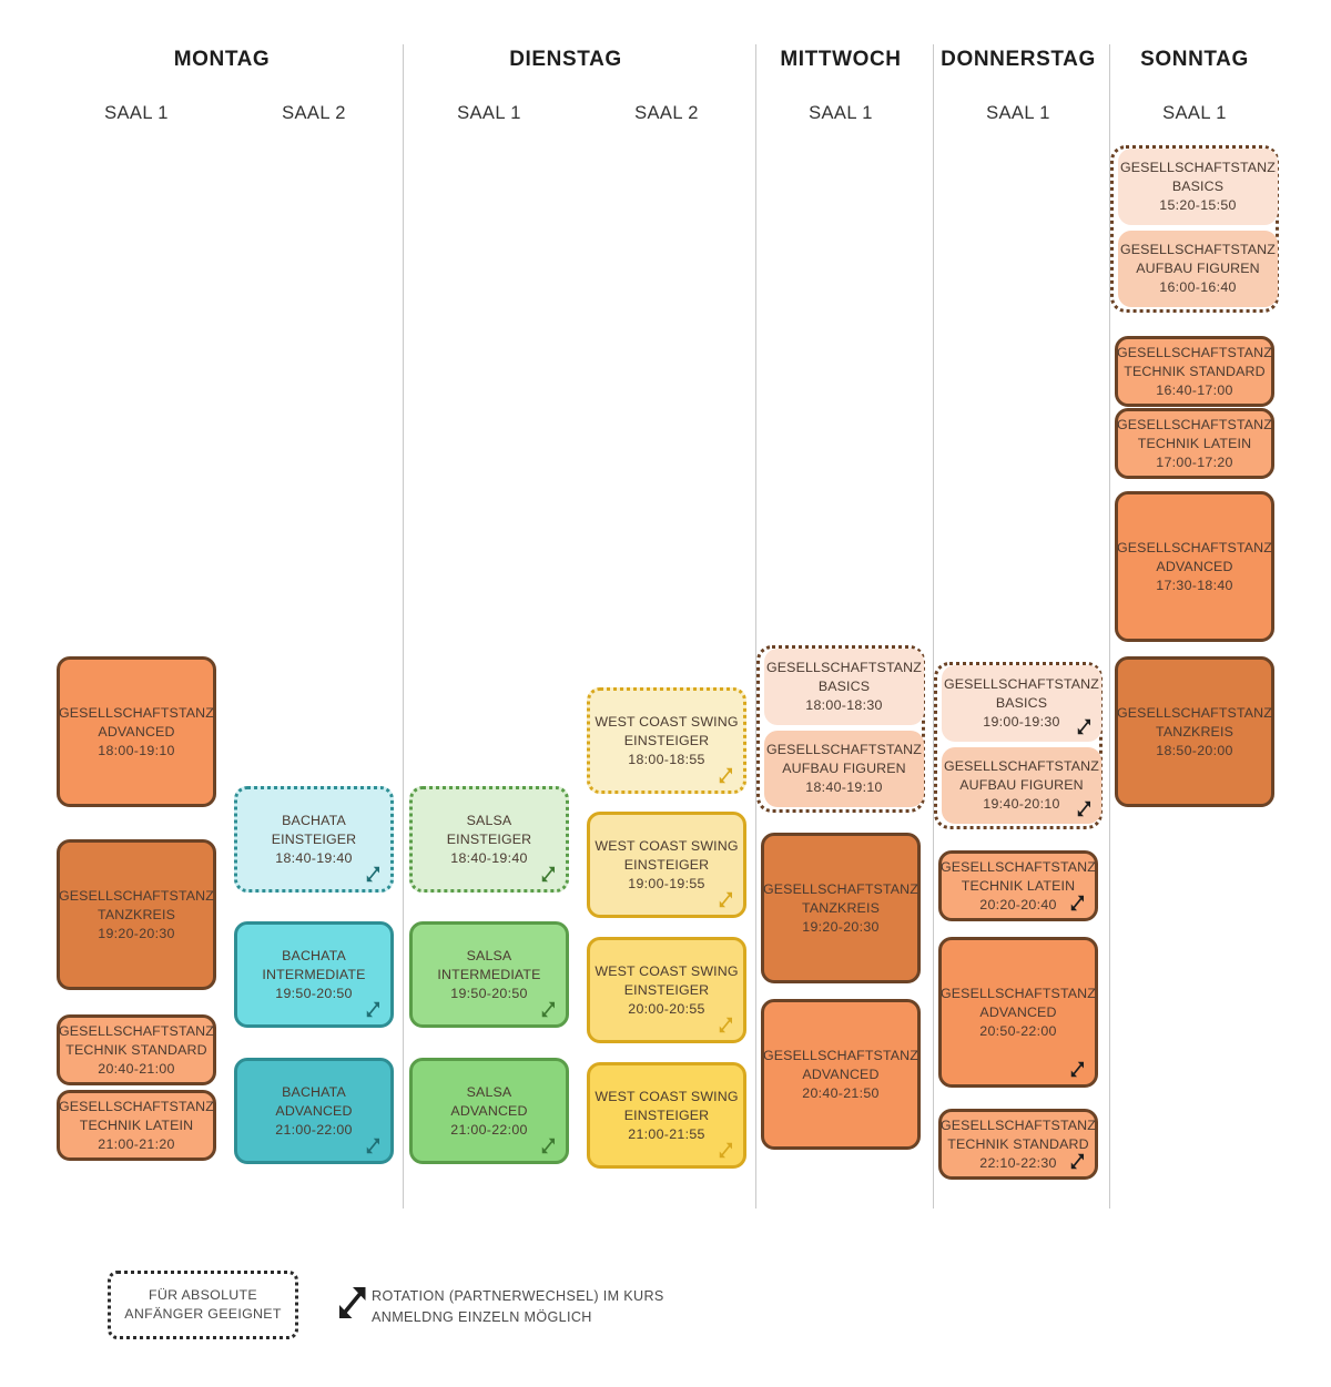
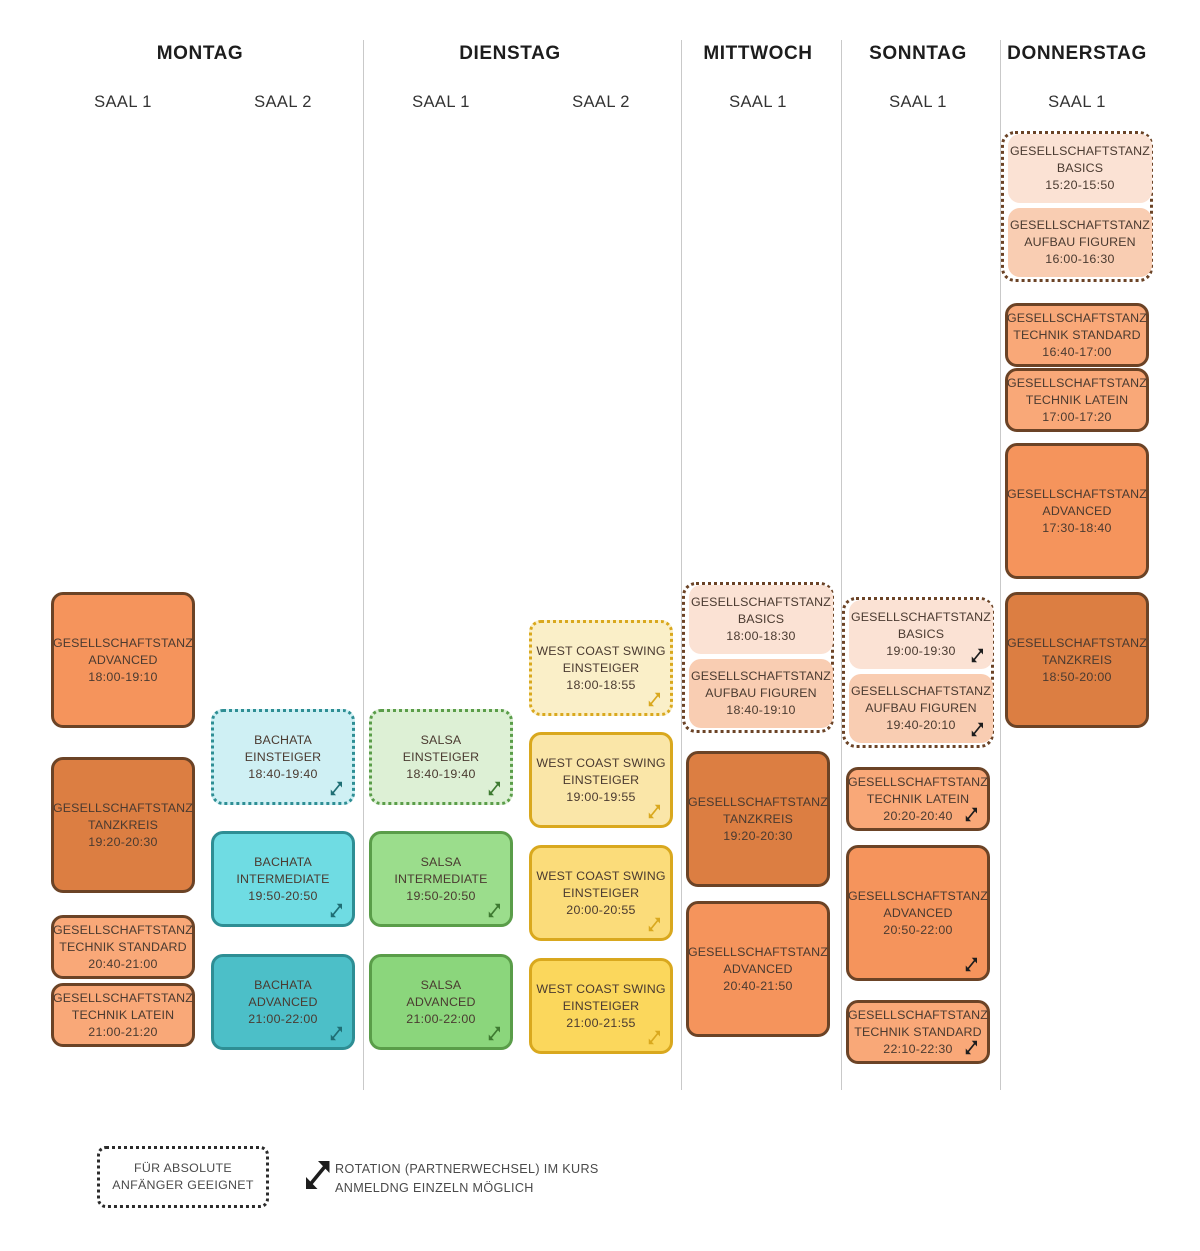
  MONTAG
  SAAL 1
  SAAL 2
  DIENSTAG
  SAAL 1
  SAAL 2
  MITTWOCH
  SAAL 1
- DONNERSTAG
+ SONNTAG
  SAAL 1
- SONNTAG
+ DONNERSTAG
  SAAL 1
  GESELLSCHAFTSTANZ
  ADVANCED
  18:00-19:10
  GESELLSCHAFTSTANZ
  TANZKREIS
  19:20-20:30
  GESELLSCHAFTSTANZ
  TECHNIK STANDARD
  20:40-21:00
  GESELLSCHAFTSTANZ
  TECHNIK LATEIN
  21:00-21:20
  BACHATA
  EINSTEIGER
  18:40-19:40
  BACHATA
  INTERMEDIATE
  19:50-20:50
  BACHATA
  ADVANCED
  21:00-22:00
  SALSA
  EINSTEIGER
  18:40-19:40
  SALSA
  INTERMEDIATE
  19:50-20:50
  SALSA
  ADVANCED
  21:00-22:00
  WEST COAST SWING
  EINSTEIGER
  18:00-18:55
  WEST COAST SWING
  EINSTEIGER
  19:00-19:55
  WEST COAST SWING
  EINSTEIGER
  20:00-20:55
  WEST COAST SWING
  EINSTEIGER
  21:00-21:55
  GESELLSCHAFTSTANZ
  TANZKREIS
  19:20-20:30
  GESELLSCHAFTSTANZ
  ADVANCED
  20:40-21:50
  GESELLSCHAFTSTANZ
  TECHNIK LATEIN
  20:20-20:40
  GESELLSCHAFTSTANZ
  ADVANCED
  20:50-22:00
  GESELLSCHAFTSTANZ
  TECHNIK STANDARD
  22:10-22:30
  GESELLSCHAFTSTANZ
  TECHNIK STANDARD
  16:40-17:00
  GESELLSCHAFTSTANZ
  TECHNIK LATEIN
  17:00-17:20
  GESELLSCHAFTSTANZ
  ADVANCED
  17:30-18:40
  GESELLSCHAFTSTANZ
  TANZKREIS
  18:50-20:00
  GESELLSCHAFTSTANZ
  BASICS
  15:20-15:50
  GESELLSCHAFTSTANZ
  AUFBAU FIGUREN
- 16:00-16:40
+ 16:00-16:30
  GESELLSCHAFTSTANZ
  BASICS
  18:00-18:30
  GESELLSCHAFTSTANZ
  AUFBAU FIGUREN
  18:40-19:10
  GESELLSCHAFTSTANZ
  BASICS
  19:00-19:30
  GESELLSCHAFTSTANZ
  AUFBAU FIGUREN
  19:40-20:10
  FÜR ABSOLUTE
  ANFÄNGER GEEIGNET
  ROTATION (PARTNERWECHSEL) IM KURS
  ANMELDNG EINZELN MÖGLICH
